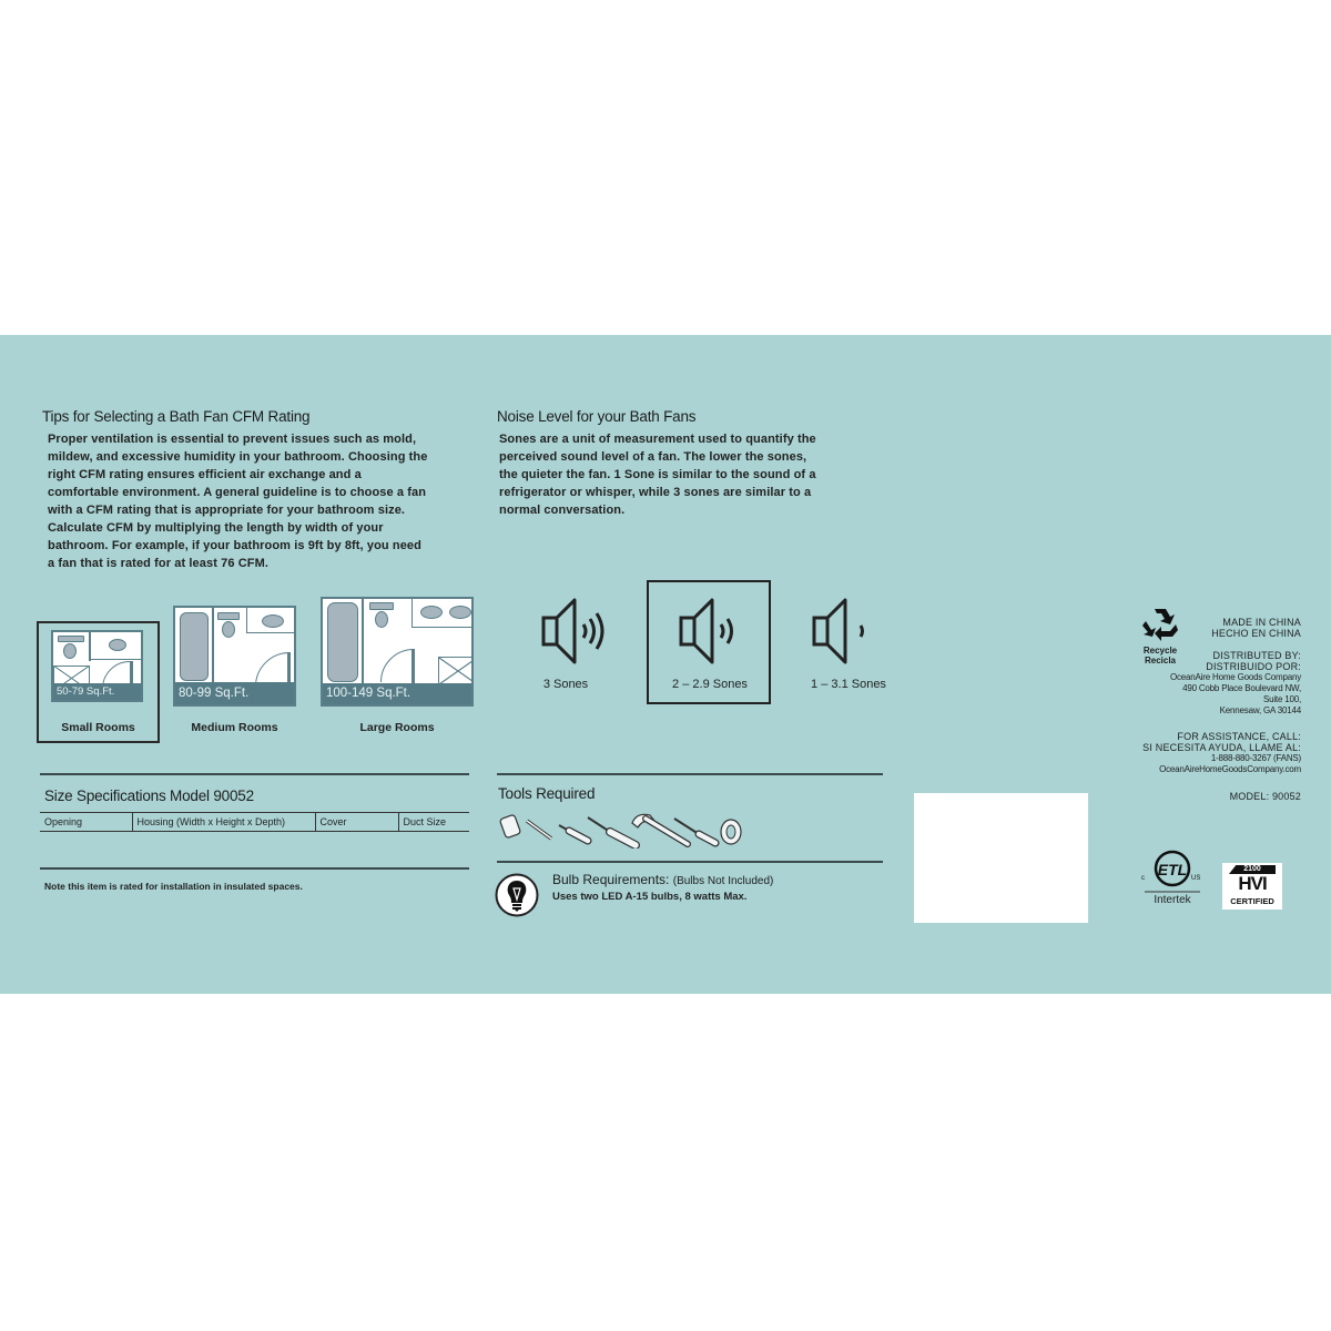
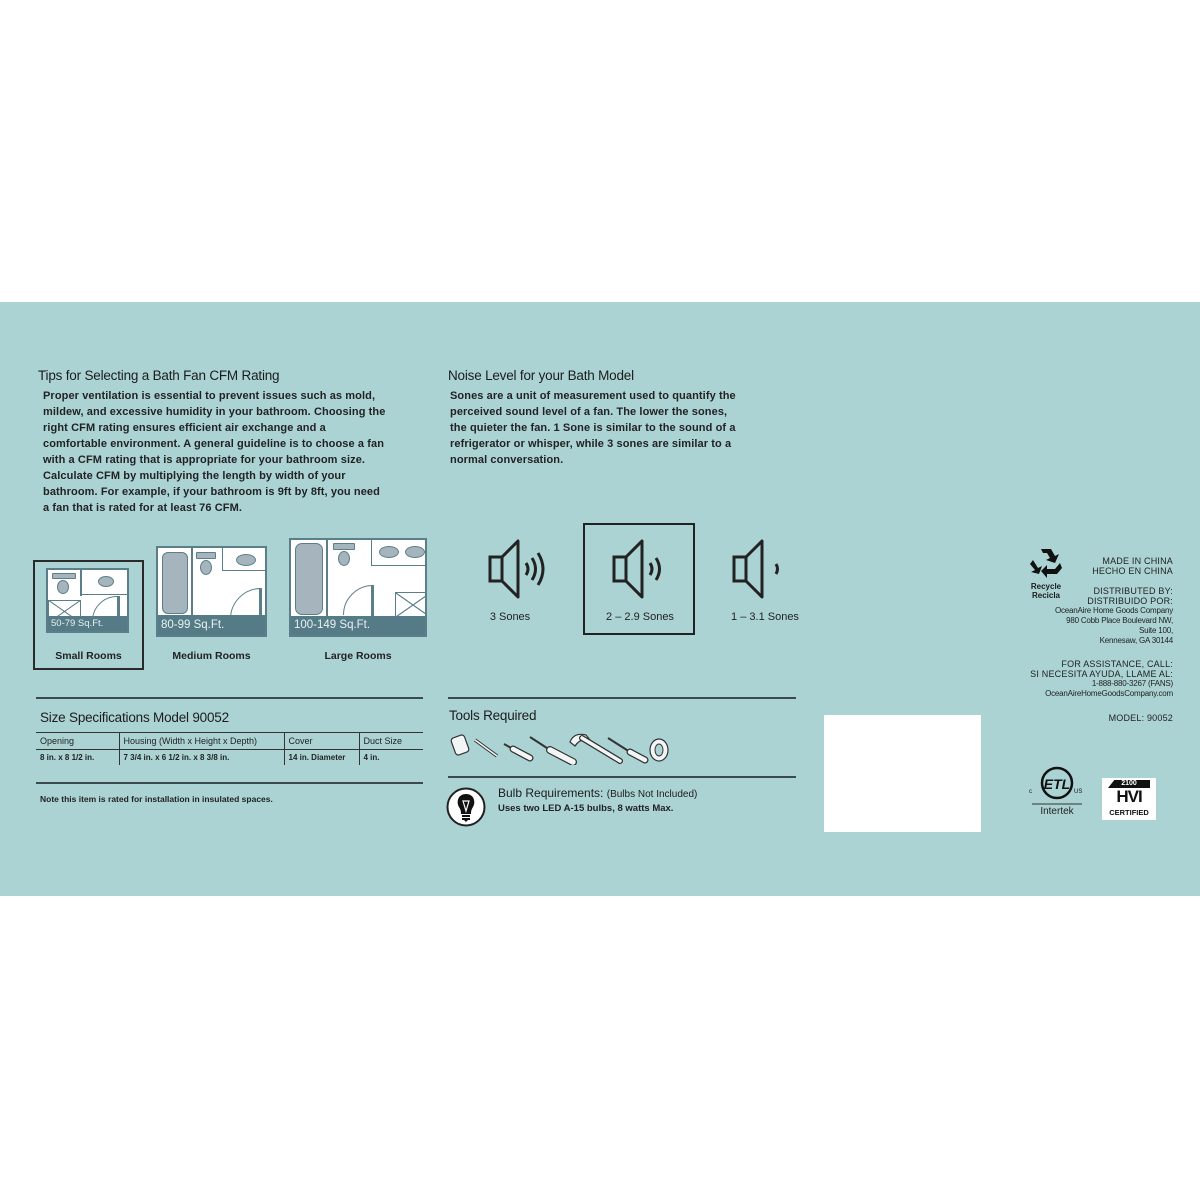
  Tips for Selecting a Bath Fan CFM Rating
  Proper ventilation is essential to prevent issues such as mold, mildew, and excessive humidity in your bathroom. Choosing the right CFM rating ensures efficient air exchange and a comfortable environment. A general guideline is to choose a fan with a CFM rating that is appropriate for your bathroom size. Calculate CFM by multiplying the length by width of your bathroom. For example, if your bathroom is 9ft by 8ft, you need a fan that is rated for at least 76 CFM.
  50-79 Sq.Ft.
  Small Rooms
  80-99 Sq.Ft.
  Medium Rooms
  100-149 Sq.Ft.
  Large Rooms
- Noise Level for your Bath Fans
+ Noise Level for your Bath Model
  Sones are a unit of measurement used to quantify the perceived sound level of a fan. The lower the sones, the quieter the fan. 1 Sone is similar to the sound of a refrigerator or whisper, while 3 sones are similar to a normal conversation.
  3 Sones
  2 – 2.9 Sones
  1 – 3.1 Sones
  Size Specifications Model 90052
  Opening	Housing (Width x Height x Depth)	Cover	Duct Size
+ 8 in. x 8 1/2 in.	7 3/4 in. x 6 1/2 in. x 8 3/8 in.	14 in. Diameter	4 in.
  Note this item is rated for installation in insulated spaces.
  Tools Required
  Bulb Requirements: (Bulbs Not Included)
  Uses two LED A-15 bulbs, 8 watts Max.
  Recycle
  Recicla
  MADE IN CHINA
  HECHO EN CHINA
  DISTRIBUTED BY:
  DISTRIBUIDO POR:
  OceanAire Home Goods Company
- 490 Cobb Place Boulevard NW,
+ 980 Cobb Place Boulevard NW,
  Suite 100,
  Kennesaw, GA 30144
  FOR ASSISTANCE, CALL:
  SI NECESITA AYUDA, LLAME AL:
  1-888-880-3267 (FANS)
  OceanAireHomeGoodsCompany.com
  MODEL: 90052
  ETL
  Intertek
  HVI
  CERTIFIED
